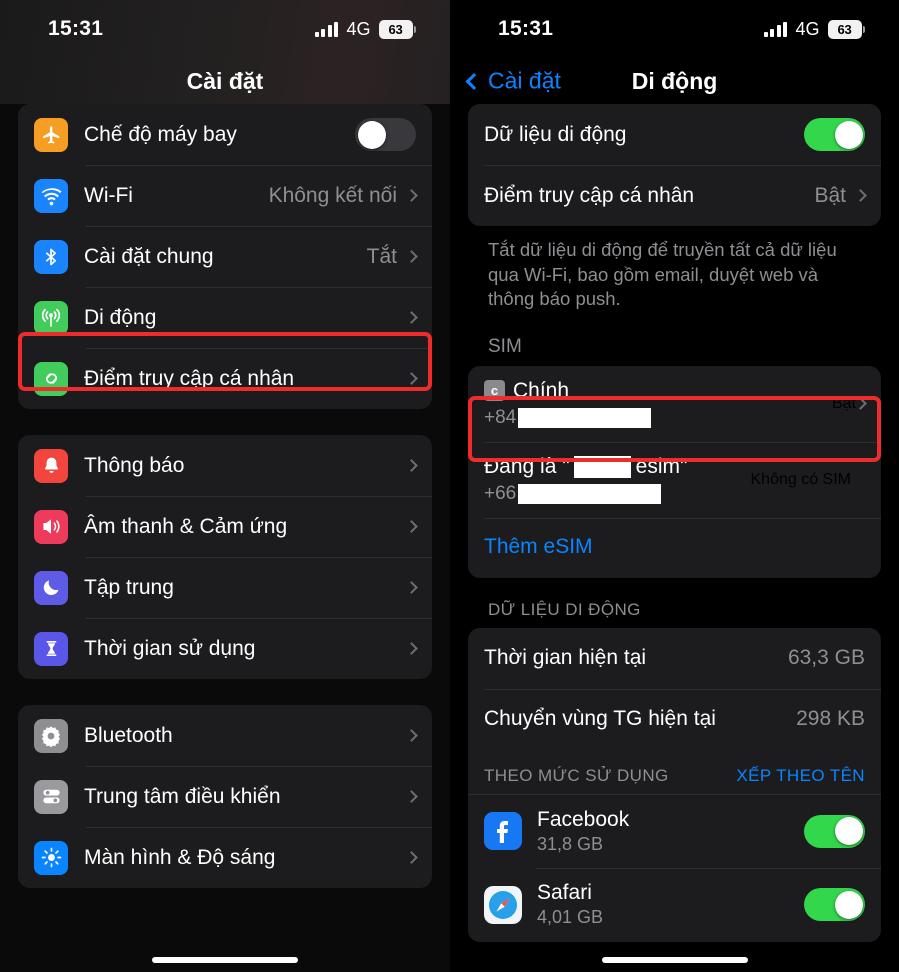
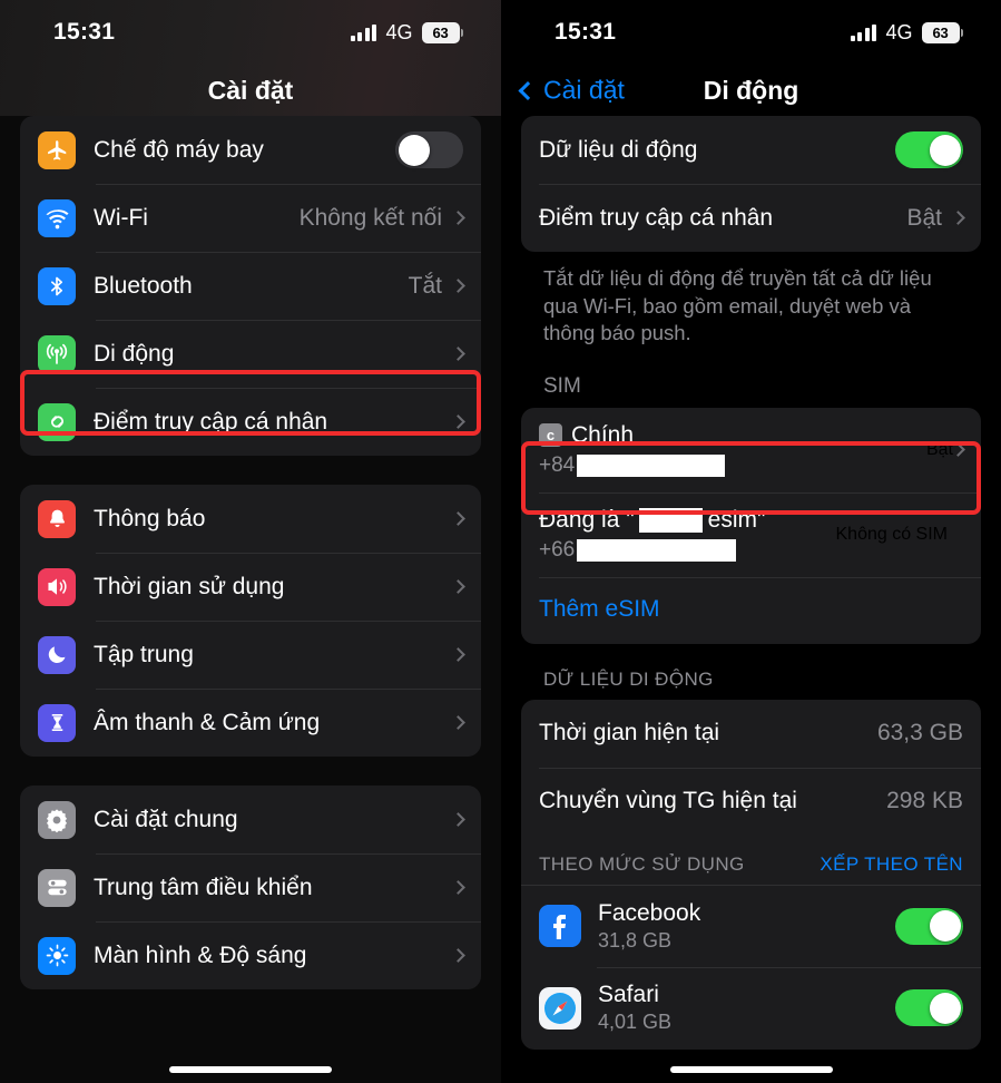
  15:31
  4G
  63
  Cài đặt
  Chế độ máy bay
  Wi-Fi
  Không kết nối
- Cài đặt chung
+ Bluetooth
  Tắt
  Di động
  Điểm truy cập cá nhân
  Thông báo
- Âm thanh & Cảm ứng
+ Thời gian sử dụng
  Tập trung
- Thời gian sử dụng
+ Âm thanh & Cảm ứng
- Bluetooth
+ Cài đặt chung
  Trung tâm điều khiển
  Màn hình & Độ sáng
  15:31
  4G
  63
  Cài đặt
  Di động
  Dữ liệu di động
  Điểm truy cập cá nhân
  Bật
  Tắt dữ liệu di động để truyền tất cả dữ liệu qua Wi-Fi, bao gồm email, duyệt web và thông báo push.
  SIM
  c
  Chính
  +84
  Bật
  Đang là "
  esim"
  +66
  Không có SIM
  Thêm eSIM
  DỮ LIỆU DI ĐỘNG
  Thời gian hiện tại
  63,3 GB
  Chuyển vùng TG hiện tại
  298 KB
  THEO MỨC SỬ DỤNG
  XẾP THEO TÊN
  Facebook
  31,8 GB
  Safari
  4,01 GB
